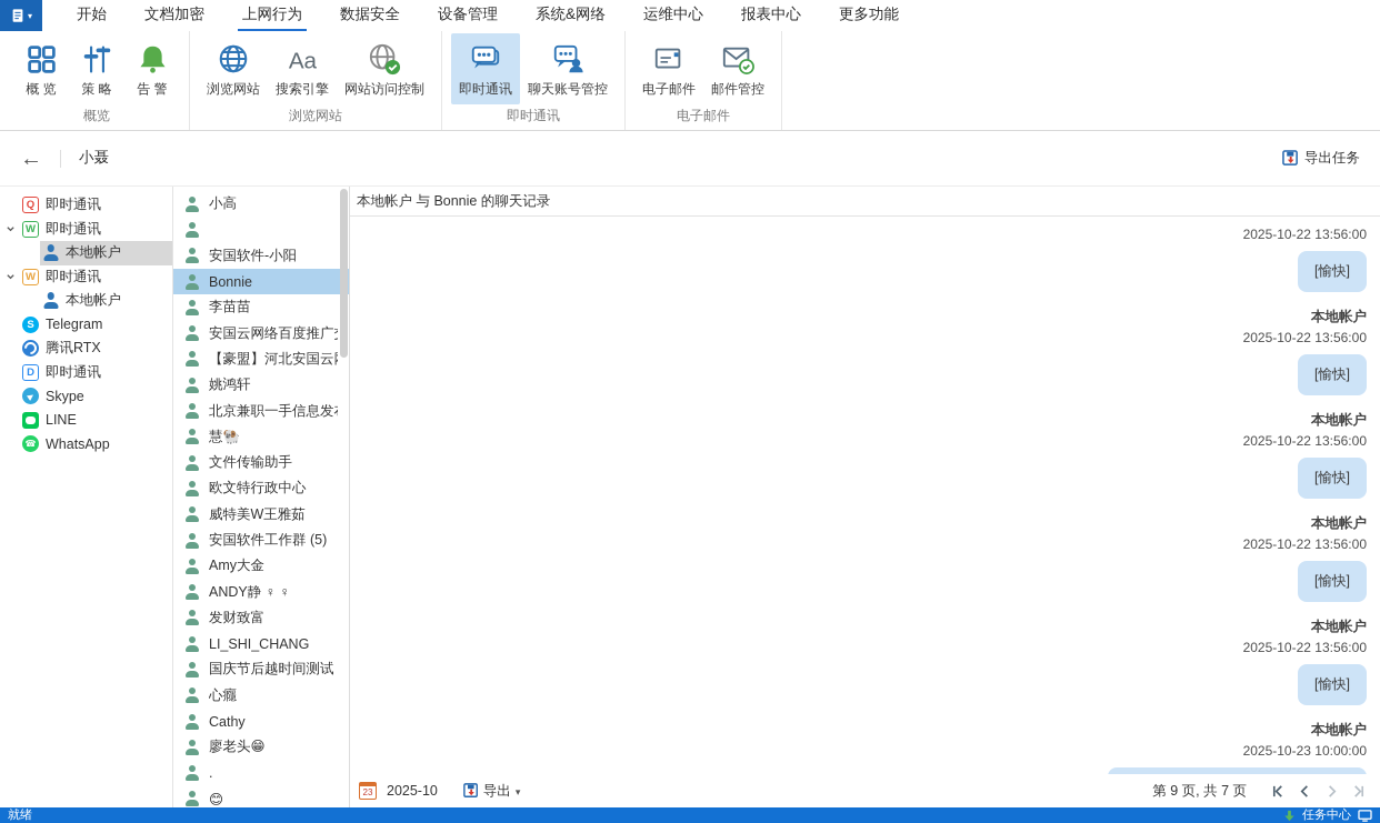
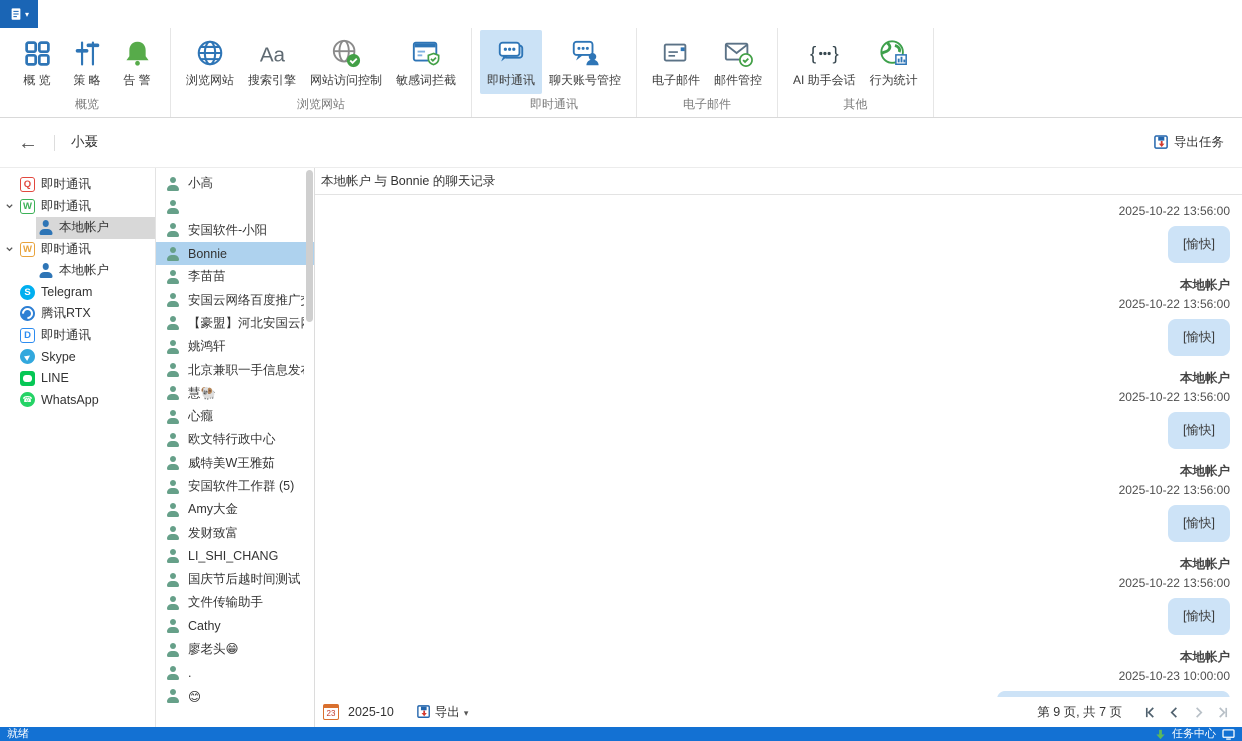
- 开始
- 文档加密
- 上网行为
- 数据安全
- 设备管理
- 系统&网络
- 运维中心
- 报表中心
- 更多功能
  概 览
  策 略
  告 警
  概览
  浏览网站
  Aa
  搜索引擎
  网站访问控制
+ 敏感词拦截
  浏览网站
  即时通讯
  聊天账号管控
  即时通讯
  电子邮件
  邮件管控
  电子邮件
+ {
+ }
+ AI 助手会话
+ 行为统计
+ 其他
  ←
  小聂
  导出任务
  即时通讯
  即时通讯
  本地帐户
  即时通讯
  本地帐户
  Telegram
  腾讯RTX
  即时通讯
  Skype
  LINE
  WhatsApp
  小高
  安国软件-小阳
  Bonnie
  李苗苗
  姚鸿轩
  慧🐏
- 文件传输助手
+ 心癮
  欧文特行政中心
  威特美W王雅茹
  安国软件工作群 (5)
  Amy大金
- ANDY静 ♀ ♀
  发财致富
  LI_SHI_CHANG
- 心癮
+ 文件传输助手
  Cathy
  廖老头😁
  .
  😊
  本地帐户 与 Bonnie 的聊天记录
  2025-10-22 13:56:00
  [愉快]
  本地帐户
  2025-10-22 13:56:00
  [愉快]
  本地帐户
  2025-10-22 13:56:00
  [愉快]
  本地帐户
  2025-10-22 13:56:00
  [愉快]
  本地帐户
  2025-10-22 13:56:00
  [愉快]
  本地帐户
  2025-10-23 10:00:00
  23
  2025-10
  导出
  第 9 页, 共 7 页
  就绪
  任务中心
